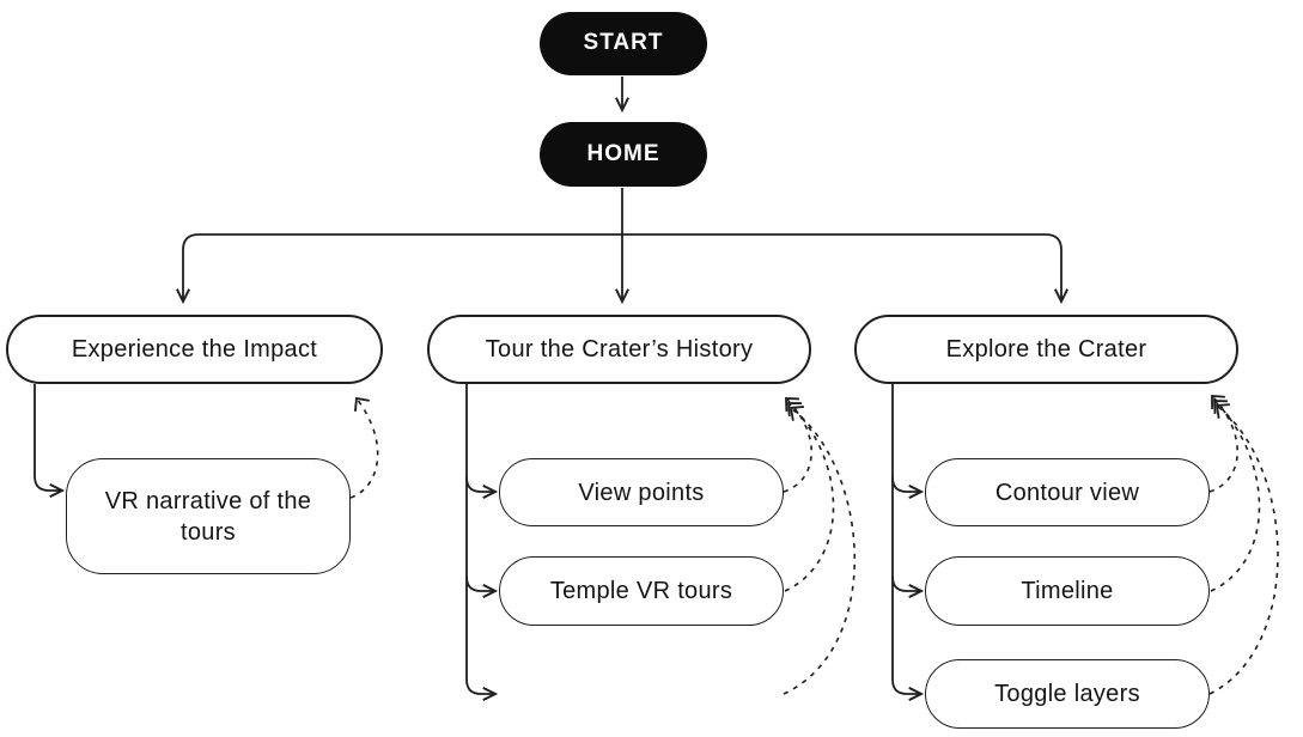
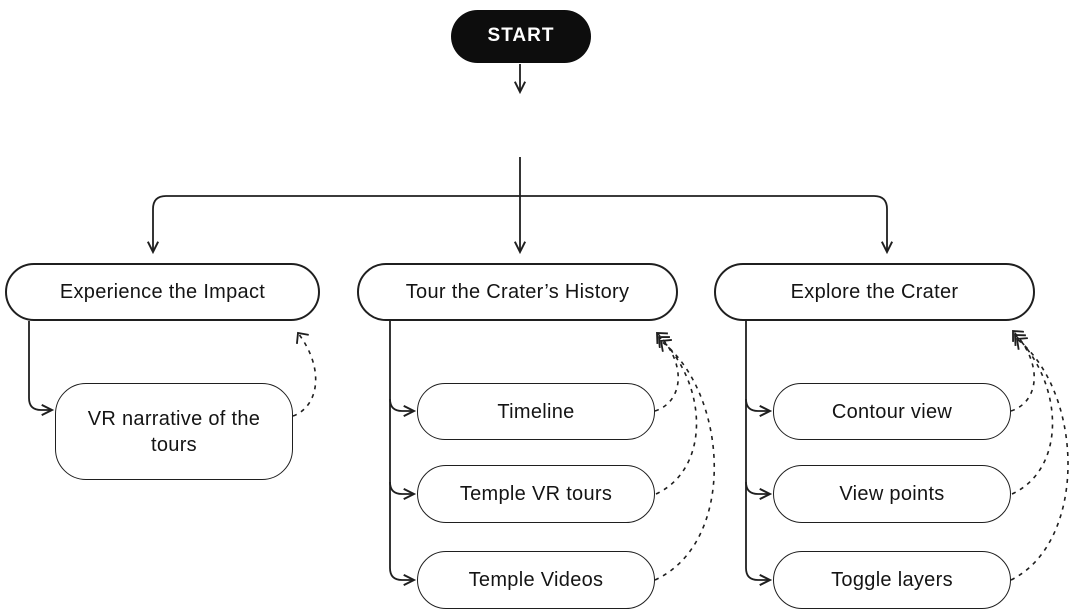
  START
- HOME
  Experience the Impact
  Tour the Crater’s History
  Explore the Crater
  VR narrative of the tours
- View points
+ Timeline
  Temple VR tours
+ Temple Videos
  Contour view
- Timeline
+ View points
  Toggle layers
